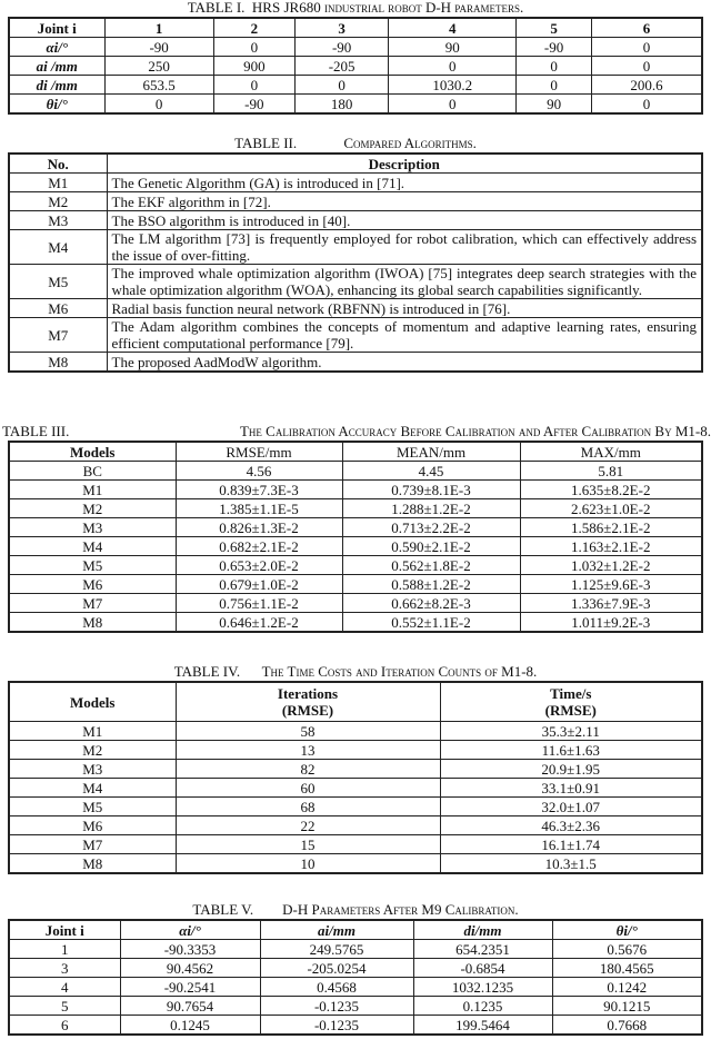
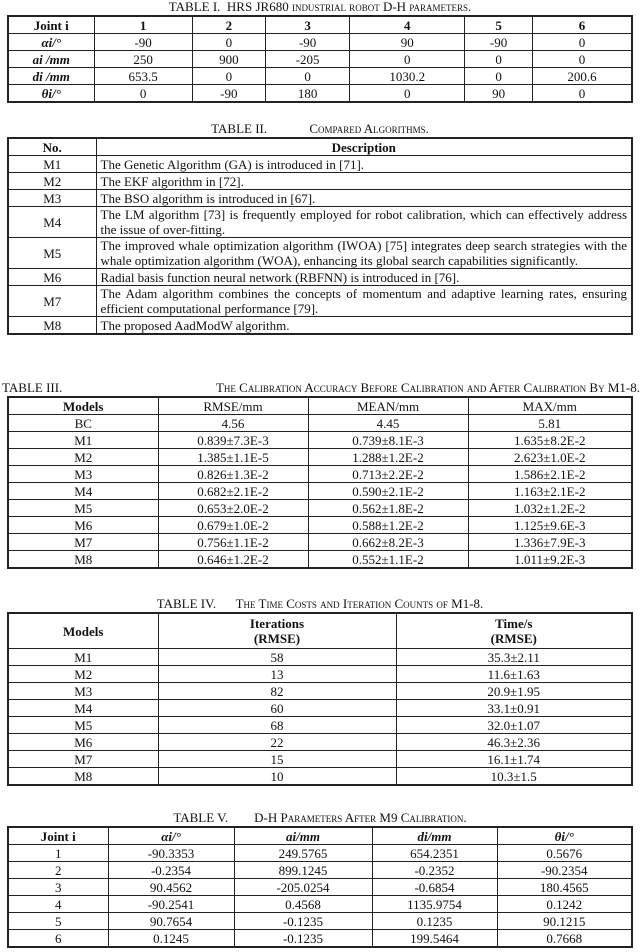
  TABLE I. HRS JR680 industrial robot D-H parameters.
  Joint i	1	2	3	4	5	6
  αi/°	-90	0	-90	90	-90	0
  ai /mm	250	900	-205	0	0	0
  di /mm	653.5	0	0	1030.2	0	200.6
  θi/°	0	-90	180	0	90	0
  TABLE II. Compared Algorithms.
  No.	Description
  M1	The Genetic Algorithm (GA) is introduced in [71].
  M2	The EKF algorithm in [72].
- M3	The BSO algorithm is introduced in [40].
+ M3	The BSO algorithm is introduced in [67].
  M4	The LM algorithm [73] is frequently employed for robot calibration, which can effectively address the issue of over-fitting.
  M5	The improved whale optimization algorithm (IWOA) [75] integrates deep search strategies with the whale optimization algorithm (WOA), enhancing its global search capabilities significantly.
  M6	Radial basis function neural network (RBFNN) is introduced in [76].
  M7	The Adam algorithm combines the concepts of momentum and adaptive learning rates, ensuring efficient computational performance [79].
  M8	The proposed AadModW algorithm.
  TABLE III.
  The Calibration Accuracy Before Calibration and After Calibration By M1-8.
  Models	RMSE/mm	MEAN/mm	MAX/mm
  BC	4.56	4.45	5.81
  M1	0.839±7.3E-3	0.739±8.1E-3	1.635±8.2E-2
  M2	1.385±1.1E-5	1.288±1.2E-2	2.623±1.0E-2
  M3	0.826±1.3E-2	0.713±2.2E-2	1.586±2.1E-2
  M4	0.682±2.1E-2	0.590±2.1E-2	1.163±2.1E-2
  M5	0.653±2.0E-2	0.562±1.8E-2	1.032±1.2E-2
  M6	0.679±1.0E-2	0.588±1.2E-2	1.125±9.6E-3
  M7	0.756±1.1E-2	0.662±8.2E-3	1.336±7.9E-3
  M8	0.646±1.2E-2	0.552±1.1E-2	1.011±9.2E-3
  TABLE IV. The Time Costs and Iteration Counts of M1-8.
  Models	Iterations (RMSE)	Time/s (RMSE)
  M1	58	35.3±2.11
  M2	13	11.6±1.63
  M3	82	20.9±1.95
  M4	60	33.1±0.91
  M5	68	32.0±1.07
  M6	22	46.3±2.36
  M7	15	16.1±1.74
  M8	10	10.3±1.5
  TABLE V. D-H Parameters After M9 Calibration.
  Joint i	αi/°	ai/mm	di/mm	θi/°
  1	-90.3353	249.5765	654.2351	0.5676
+ 2	-0.2354	899.1245	-0.2352	-90.2354
  3	90.4562	-205.0254	-0.6854	180.4565
- 4	-90.2541	0.4568	1032.1235	0.1242
+ 4	-90.2541	0.4568	1135.9754	0.1242
  5	90.7654	-0.1235	0.1235	90.1215
  6	0.1245	-0.1235	199.5464	0.7668
